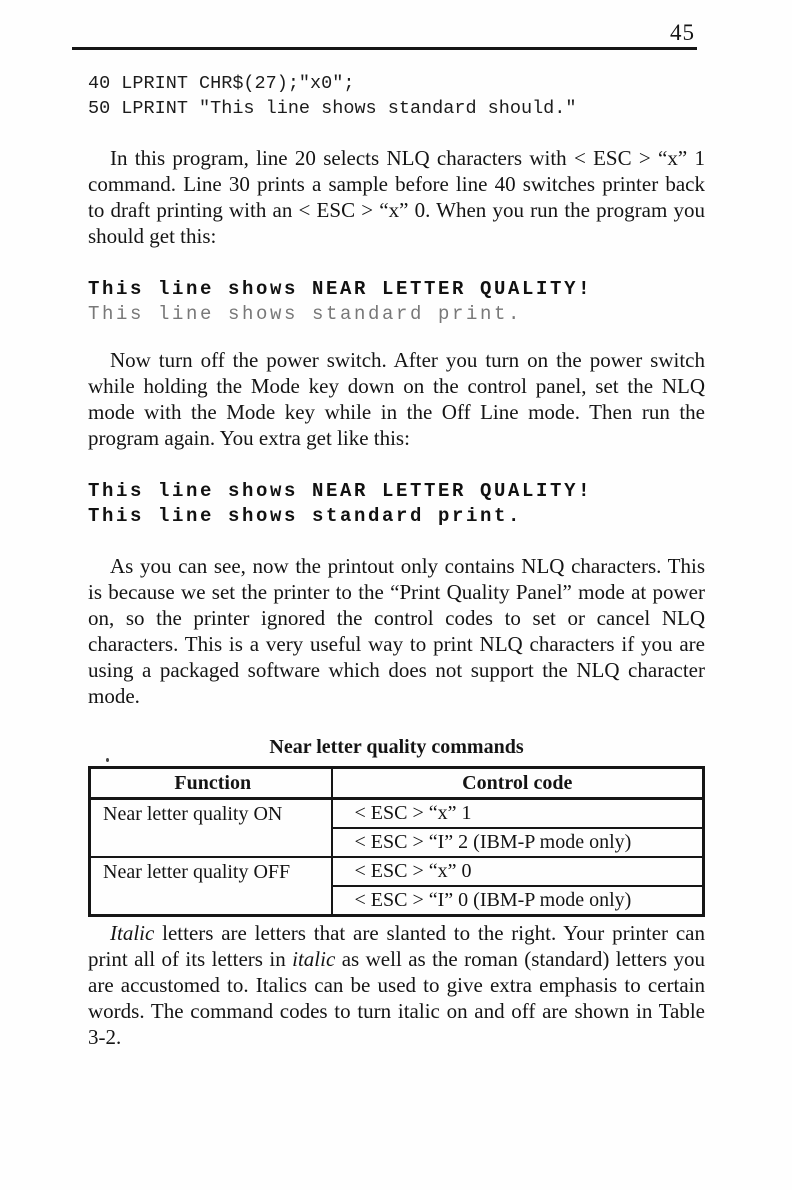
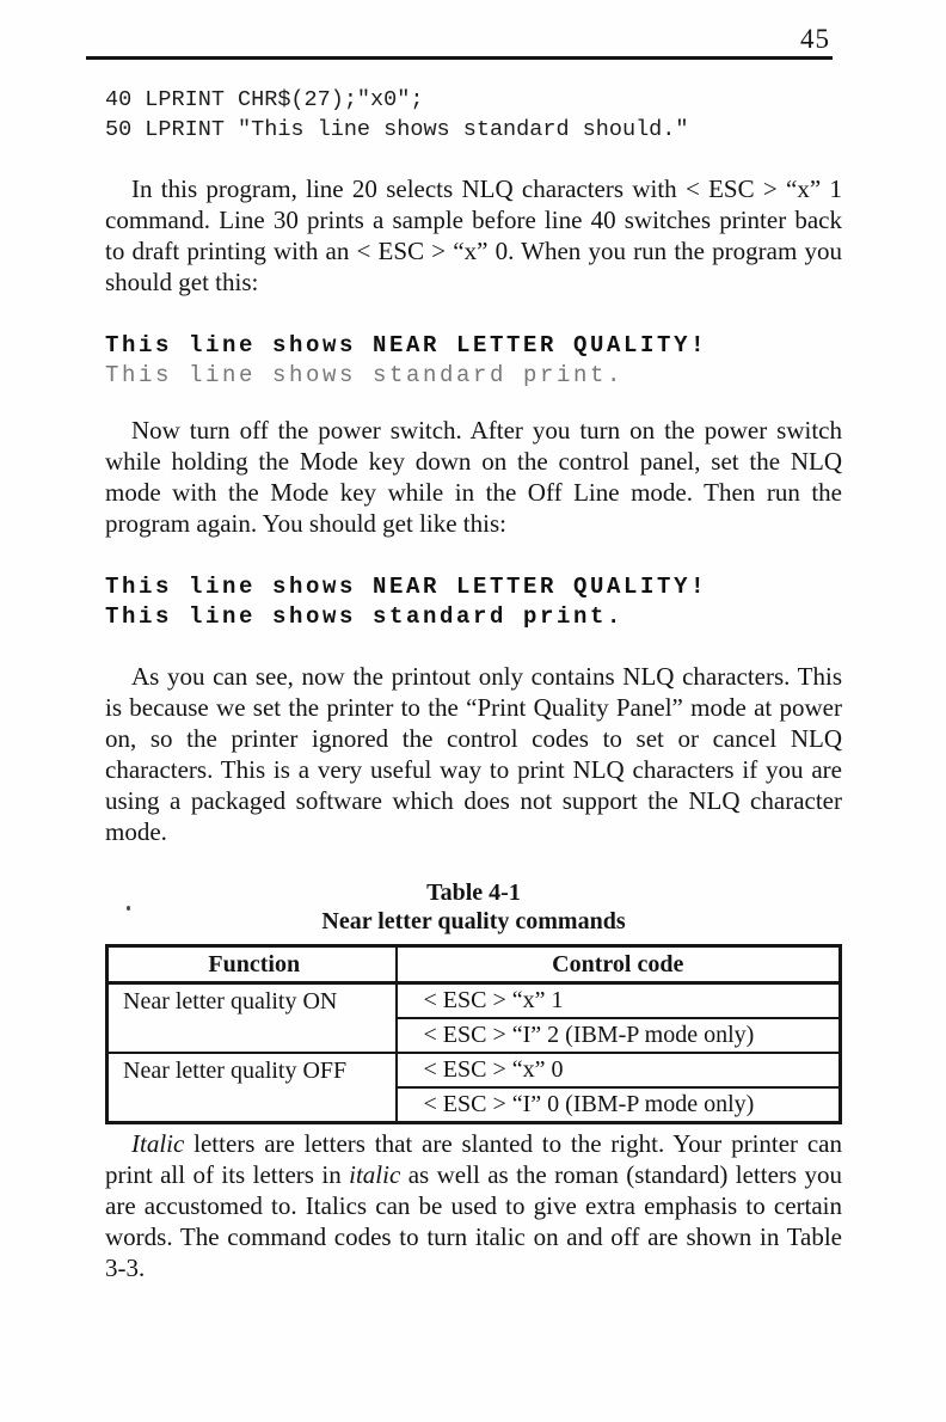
  45
  40 LPRINT CHR$(27);"x0";
  50 LPRINT "This line shows standard should."
  In this program, line 20 selects NLQ characters with < ESC > “x” 1 command. Line 30 prints a sample before line 40 switches printer back to draft printing with an < ESC > “x” 0. When you run the program you should get this:
  This line shows NEAR LETTER QUALITY!
  This line shows standard print.
- Now turn off the power switch. After you turn on the power switch while holding the Mode key down on the control panel, set the NLQ mode with the Mode key while in the Off Line mode. Then run the program again. You extra get like this:
+ Now turn off the power switch. After you turn on the power switch while holding the Mode key down on the control panel, set the NLQ mode with the Mode key while in the Off Line mode. Then run the program again. You should get like this:
  This line shows NEAR LETTER QUALITY!
  This line shows standard print.
  As you can see, now the printout only contains NLQ characters. This is because we set the printer to the “Print Quality Panel” mode at power on, so the printer ignored the control codes to set or cancel NLQ characters. This is a very useful way to print NLQ characters if you are using a packaged software which does not support the NLQ character mode.
+ Table 4-1
  Near letter quality commands
  Function	Control code
  Near letter quality ON	< ESC > “x” 1
  < ESC > “I” 2 (IBM-P mode only)
  Near letter quality OFF	< ESC > “x” 0
  < ESC > “I” 0 (IBM-P mode only)
- Italic letters are letters that are slanted to the right. Your printer can print all of its letters in italic as well as the roman (standard) letters you are accustomed to. Italics can be used to give extra emphasis to certain words. The command codes to turn italic on and off are shown in Table 3-2.
+ Italic letters are letters that are slanted to the right. Your printer can print all of its letters in italic as well as the roman (standard) letters you are accustomed to. Italics can be used to give extra emphasis to certain words. The command codes to turn italic on and off are shown in Table 3-3.
